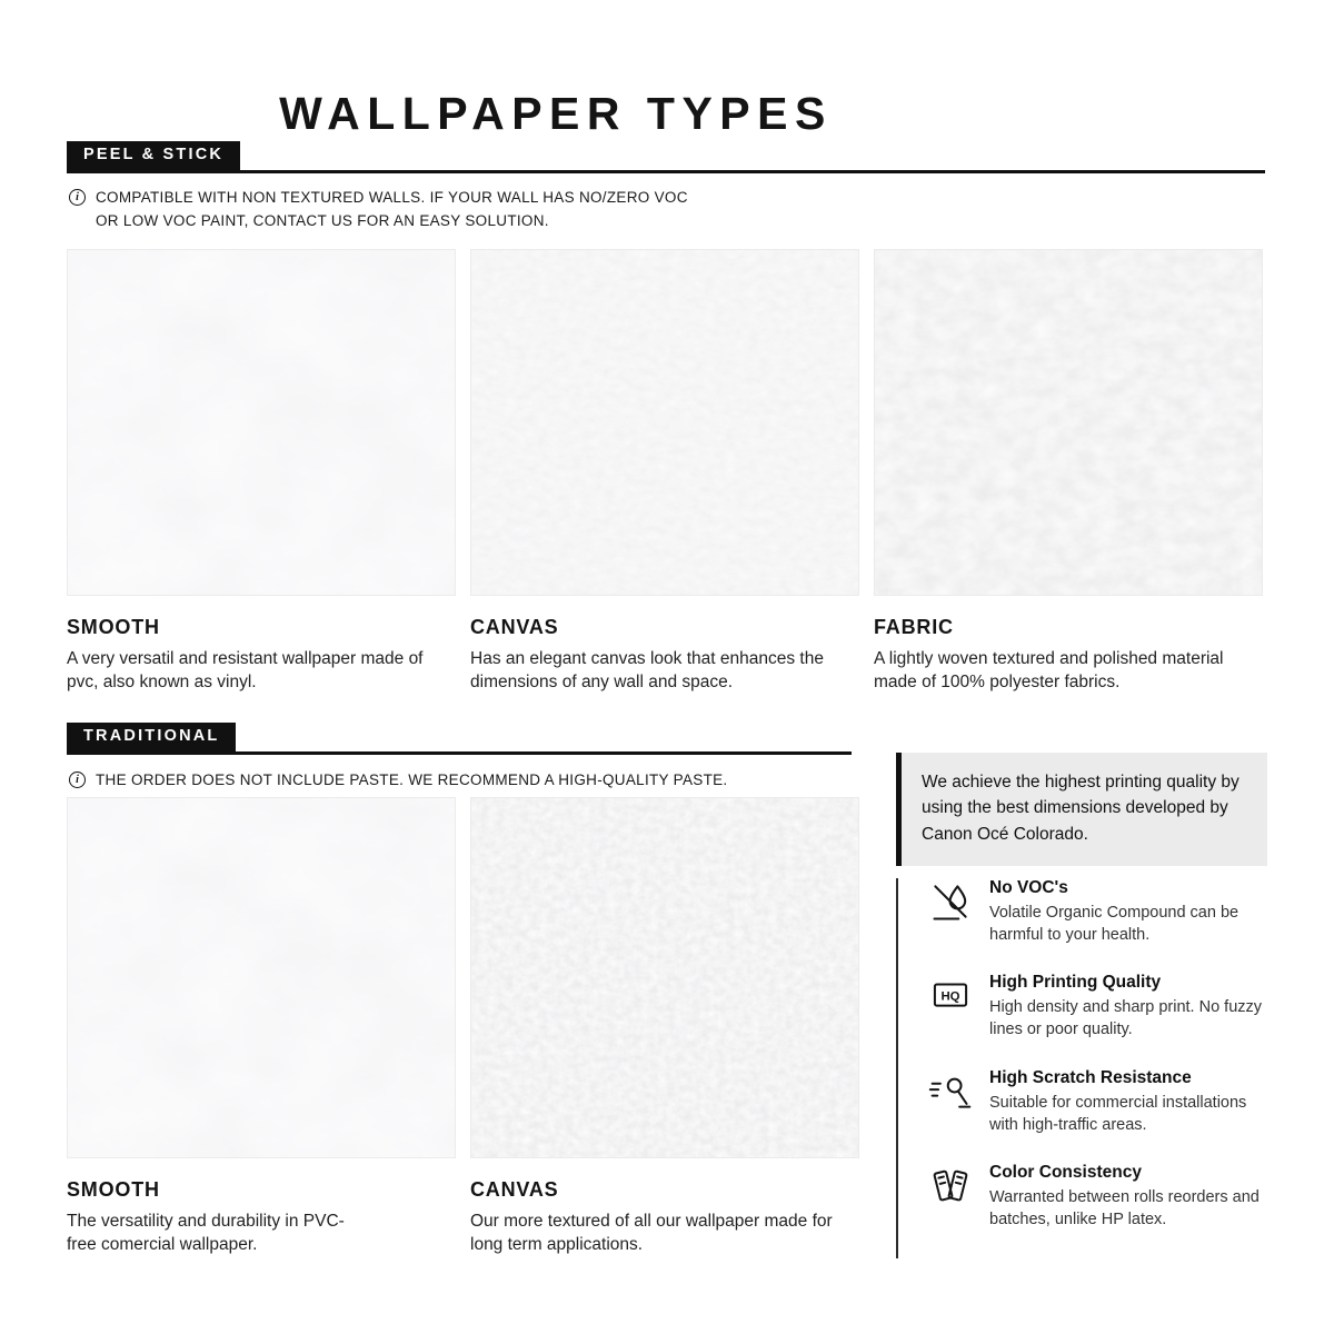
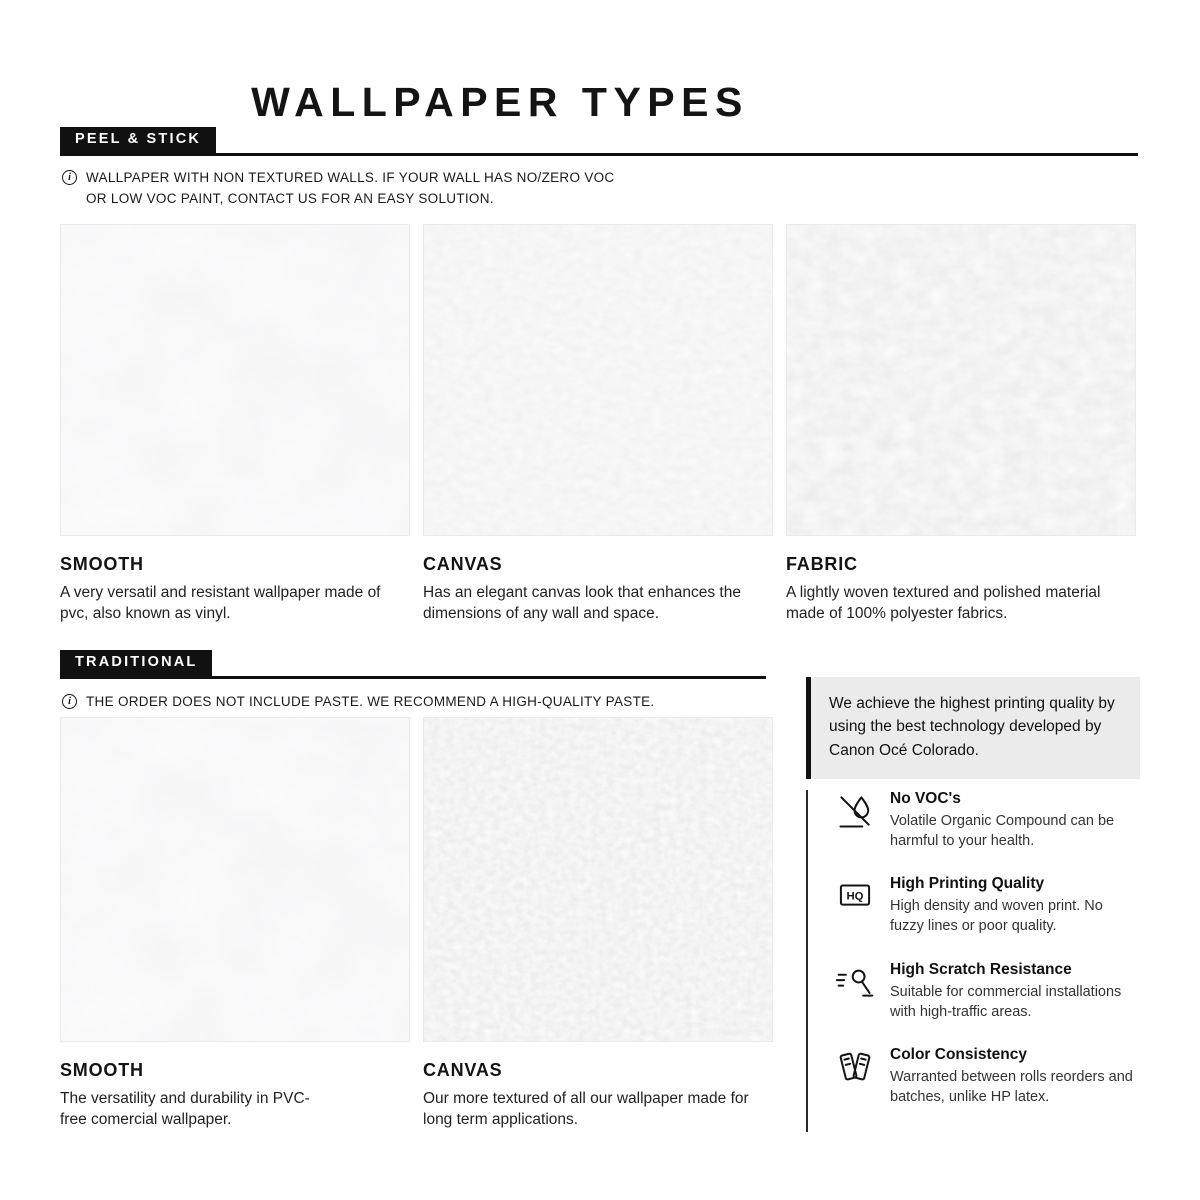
  WALLPAPER TYPES
  PEEL & STICK
  i
- COMPATIBLE WITH NON TEXTURED WALLS. IF YOUR WALL HAS NO/ZERO VOC OR LOW VOC PAINT, CONTACT US FOR AN EASY SOLUTION.
+ WALLPAPER WITH NON TEXTURED WALLS. IF YOUR WALL HAS NO/ZERO VOC OR LOW VOC PAINT, CONTACT US FOR AN EASY SOLUTION.
  SMOOTH
  A very versatil and resistant wallpaper made of pvc, also known as vinyl.
  CANVAS
  Has an elegant canvas look that enhances the dimensions of any wall and space.
  FABRIC
  A lightly woven textured and polished material made of 100% polyester fabrics.
  TRADITIONAL
  i
  THE ORDER DOES NOT INCLUDE PASTE. WE RECOMMEND A HIGH-QUALITY PASTE.
  SMOOTH
  The versatility and durability in PVC-free comercial wallpaper.
  CANVAS
  Our more textured of all our wallpaper made for long term applications.
- We achieve the highest printing quality by using the best dimensions developed by Canon Océ Colorado.
+ We achieve the highest printing quality by using the best technology developed by Canon Océ Colorado.
  No VOC's
  Volatile Organic Compound can be harmful to your health.
  HQ
  High Printing Quality
- High density and sharp print. No fuzzy lines or poor quality.
+ High density and woven print. No fuzzy lines or poor quality.
  High Scratch Resistance
  Suitable for commercial installations with high-traffic areas.
  Color Consistency
  Warranted between rolls reorders and batches, unlike HP latex.
